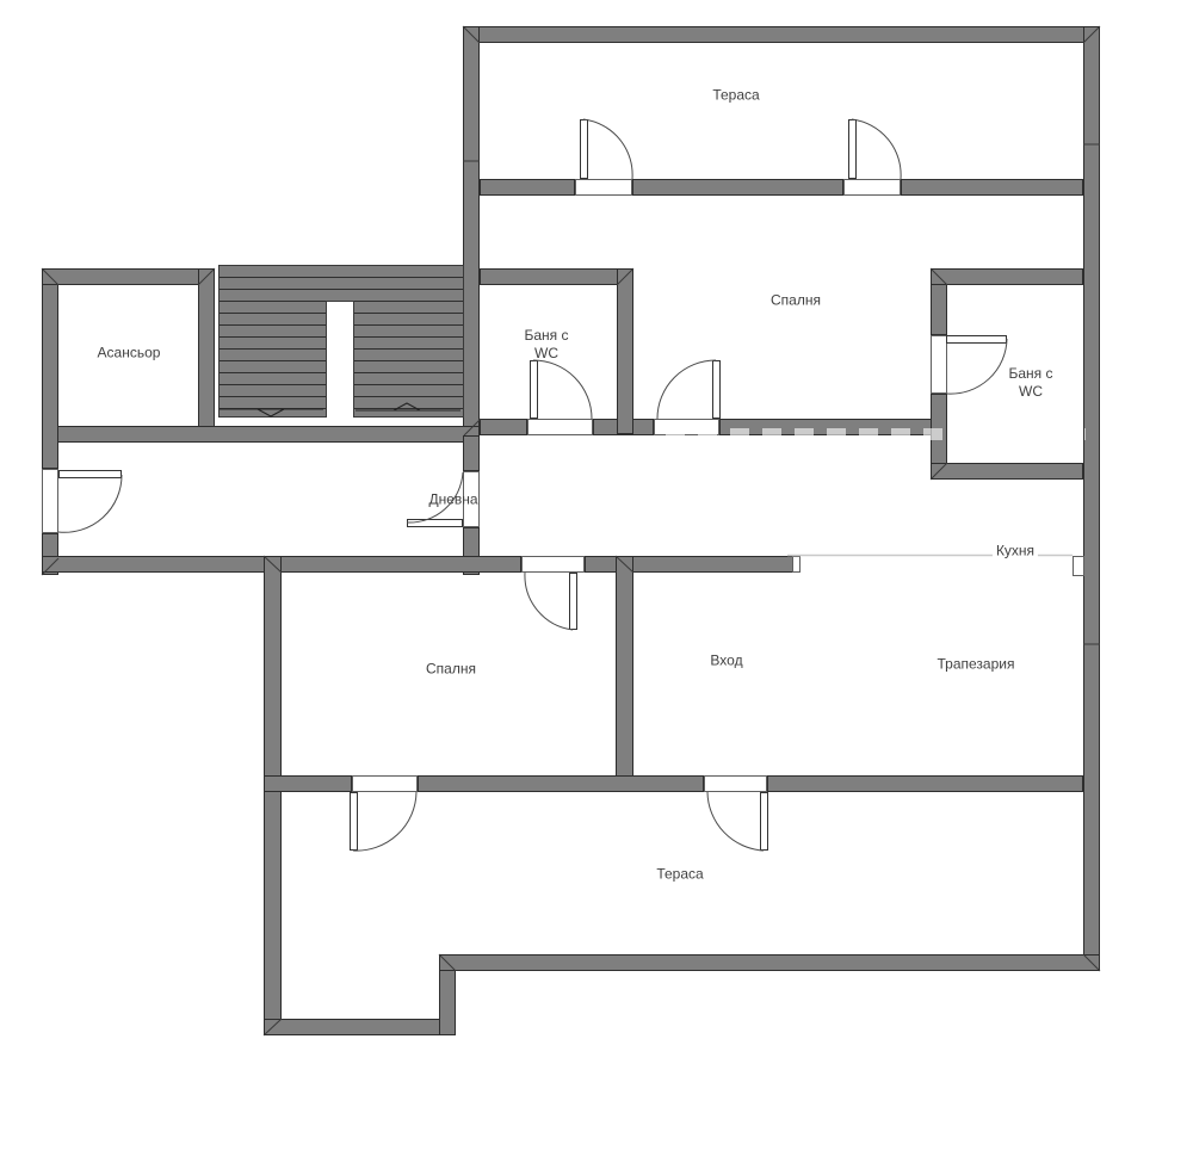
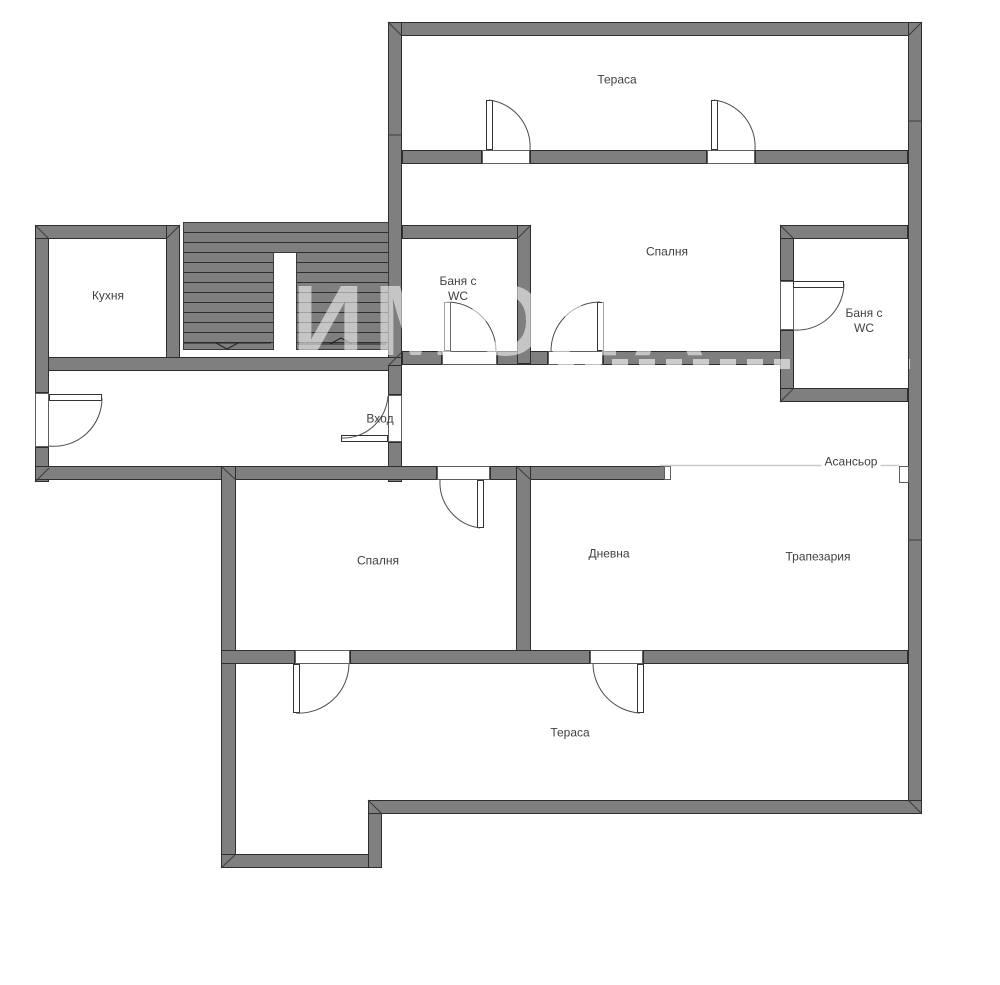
+ ИМОЛА
  Тераса
- Асансьор
+ Кухня
  Баня с
  WC
  Спалня
  Баня с
  WC
- Дневна
+ Вход
- Кухня
+ Асансьор
  Спалня
- Вход
+ Дневна
  Трапезария
  Тераса
